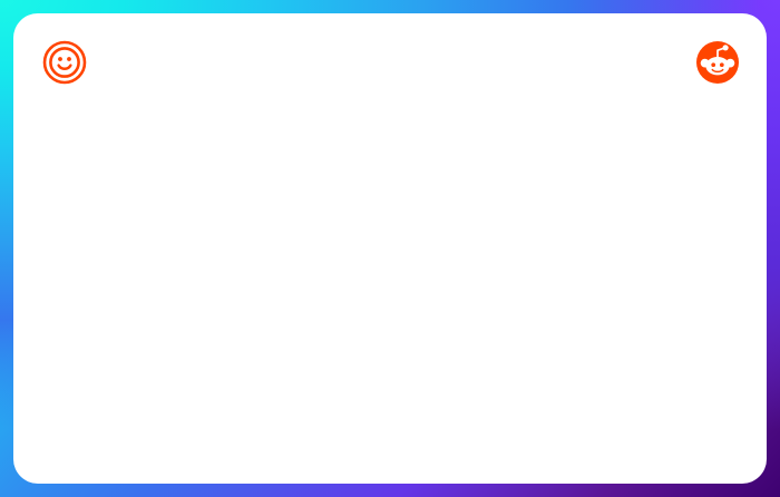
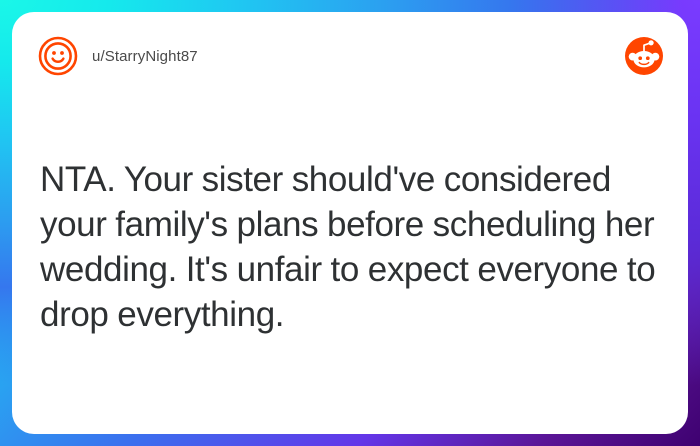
+ u/StarryNight87
+ NTA. Your sister should've considered your family's plans before scheduling her wedding. It's unfair to expect everyone to drop everything.
